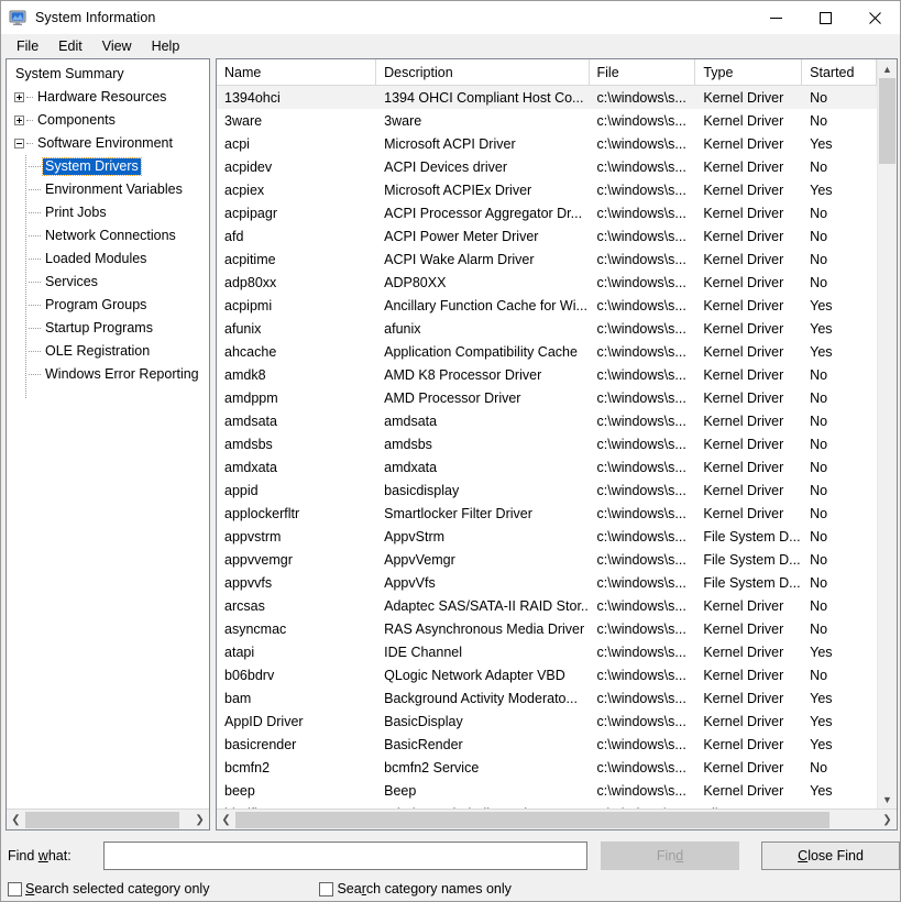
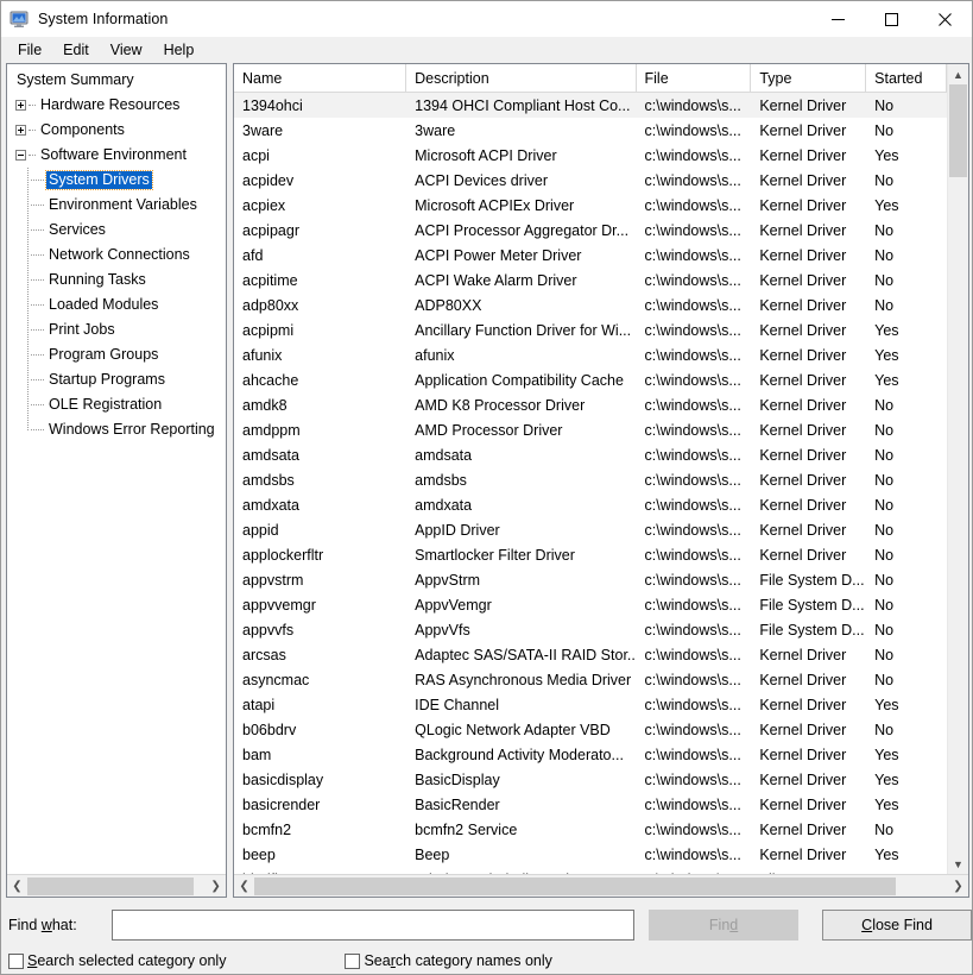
  System Information
  File
  Edit
  View
  Help
  System Summary
  Hardware Resources
  Components
  Software Environment
  System Drivers
  Environment Variables
- Print Jobs
+ Services
  Network Connections
+ Running Tasks
  Loaded Modules
- Services
+ Print Jobs
  Program Groups
  Startup Programs
  OLE Registration
  Windows Error Reporting
  ❮
  ❯
  Name
  Description
  File
  Type
  Started
  1394ohci
  1394 OHCI Compliant Host Co...
  c:\windows\s...
  Kernel Driver
  No
  3ware
  3ware
  c:\windows\s...
  Kernel Driver
  No
  acpi
  Microsoft ACPI Driver
  c:\windows\s...
  Kernel Driver
  Yes
  acpidev
  ACPI Devices driver
  c:\windows\s...
  Kernel Driver
  No
  acpiex
  Microsoft ACPIEx Driver
  c:\windows\s...
  Kernel Driver
  Yes
  acpipagr
  ACPI Processor Aggregator Dr...
  c:\windows\s...
  Kernel Driver
  No
  afd
  ACPI Power Meter Driver
  c:\windows\s...
  Kernel Driver
  No
  acpitime
  ACPI Wake Alarm Driver
  c:\windows\s...
  Kernel Driver
  No
  adp80xx
  ADP80XX
  c:\windows\s...
  Kernel Driver
  No
  acpipmi
- Ancillary Function Cache for Wi...
+ Ancillary Function Driver for Wi...
  c:\windows\s...
  Kernel Driver
  Yes
  afunix
  afunix
  c:\windows\s...
  Kernel Driver
  Yes
  ahcache
  Application Compatibility Cache
  c:\windows\s...
  Kernel Driver
  Yes
  amdk8
  AMD K8 Processor Driver
  c:\windows\s...
  Kernel Driver
  No
  amdppm
  AMD Processor Driver
  c:\windows\s...
  Kernel Driver
  No
  amdsata
  amdsata
  c:\windows\s...
  Kernel Driver
  No
  amdsbs
  amdsbs
  c:\windows\s...
  Kernel Driver
  No
  amdxata
  amdxata
  c:\windows\s...
  Kernel Driver
  No
  appid
- basicdisplay
+ AppID Driver
  c:\windows\s...
  Kernel Driver
  No
  applockerfltr
  Smartlocker Filter Driver
  c:\windows\s...
  Kernel Driver
  No
  appvstrm
  AppvStrm
  c:\windows\s...
  File System D...
  No
  appvvemgr
  AppvVemgr
  c:\windows\s...
  File System D...
  No
  appvvfs
  AppvVfs
  c:\windows\s...
  File System D...
  No
  arcsas
  Adaptec SAS/SATA-II RAID Stor..
  c:\windows\s...
  Kernel Driver
  No
  asyncmac
  RAS Asynchronous Media Driver
  c:\windows\s...
  Kernel Driver
  No
  atapi
  IDE Channel
  c:\windows\s...
  Kernel Driver
  Yes
  b06bdrv
  QLogic Network Adapter VBD
  c:\windows\s...
  Kernel Driver
  No
  bam
  Background Activity Moderato...
  c:\windows\s...
  Kernel Driver
  Yes
- AppID Driver
+ basicdisplay
  BasicDisplay
  c:\windows\s...
  Kernel Driver
  Yes
  basicrender
  BasicRender
  c:\windows\s...
  Kernel Driver
  Yes
  bcmfn2
  bcmfn2 Service
  c:\windows\s...
  Kernel Driver
  No
  beep
  Beep
  c:\windows\s...
  Kernel Driver
  Yes
  ▲
  ▼
  ❮
  ❯
  Find what:
  Fin
  d
  C
  lose Find
  Search selected category only
  Search category names only
